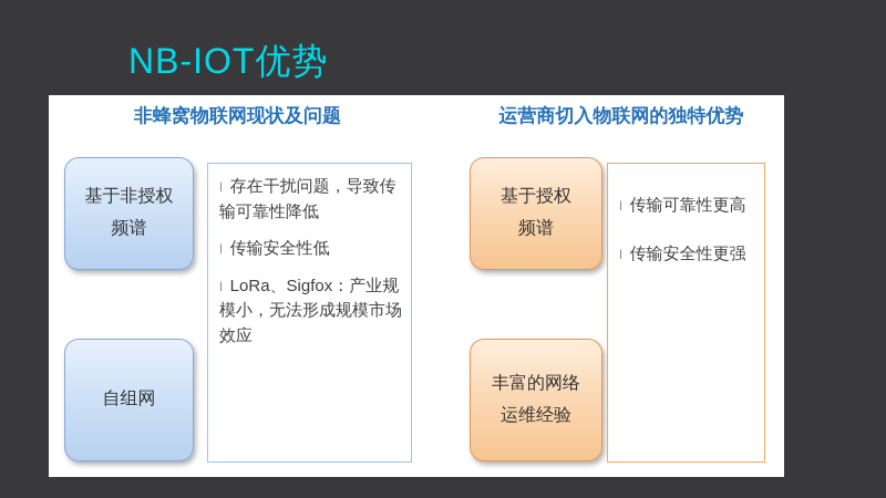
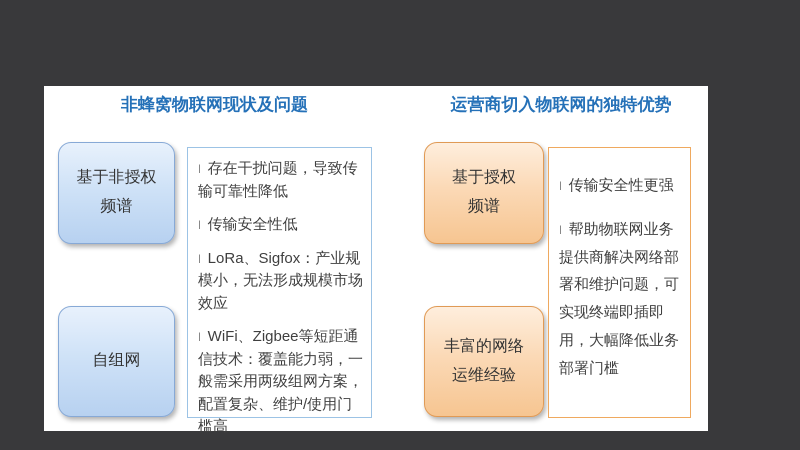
- NB-IOT优势
  非蜂窝物联网现状及问题
  运营商切入物联网的独特优势
  基于非授权
  频谱
  自组网
  l 存在干扰问题，导致传输可靠性降低
  l 传输安全性低
  l LoRa、Sigfox：产业规模小，无法形成规模市场效应
+ l WiFi、Zigbee等短距通信技术：覆盖能力弱，一般需采用两级组网方案，配置复杂、维护/使用门槛高
  基于授权
  频谱
  丰富的网络
  运维经验
- l 传输可靠性更高
  l 传输安全性更强
+ l 帮助物联网业务提供商解决网络部署和维护问题，可实现终端即插即用，大幅降低业务部署门槛
